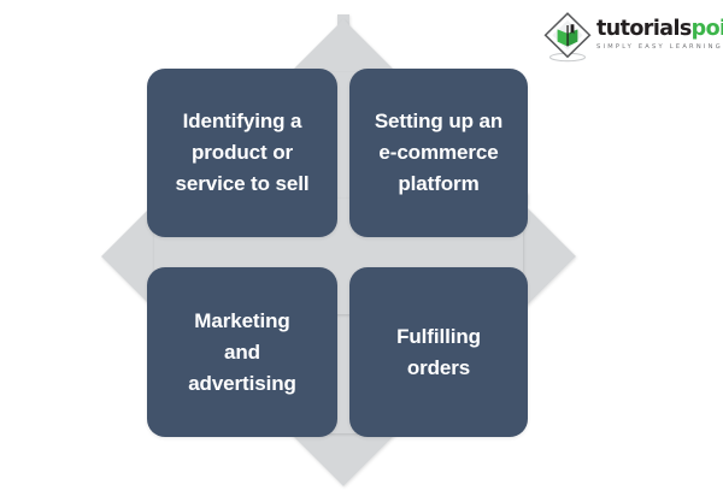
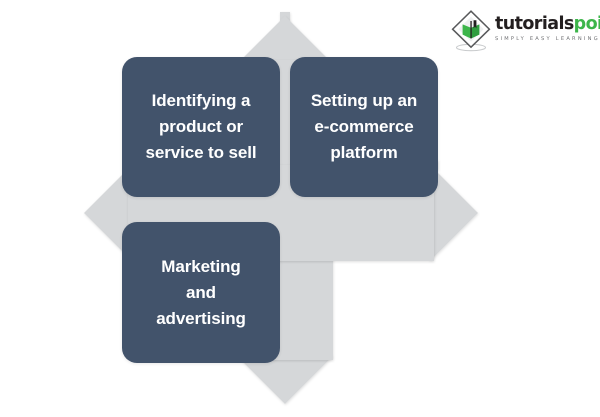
  Identifying a
  product or
  service to sell
  Setting up an
  e-commerce
  platform
  Marketing
  and
  advertising
- Fulfilling
- orders
  tutorialspo
